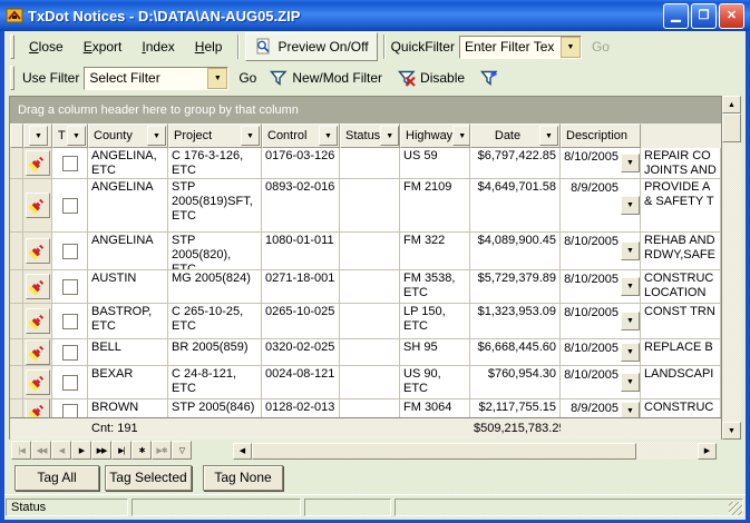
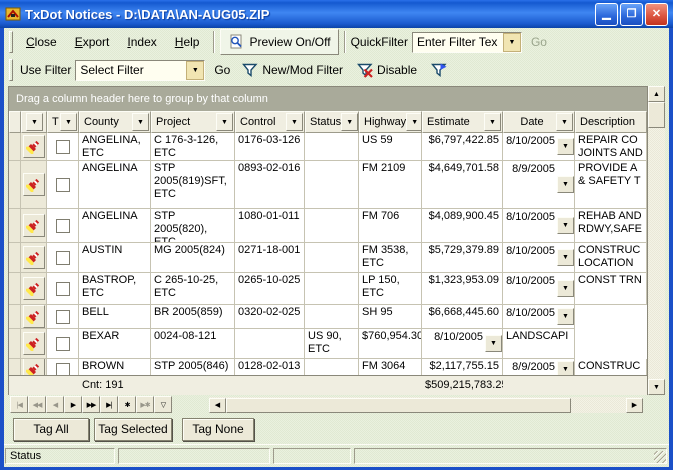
  TxDot Notices - D:\DATA\AN-AUG05.ZIP
  ▁
  ❒
  ✕
  Close
  Export
  Index
  Help
  Preview On/Off
  QuickFilter
  Enter Filter Tex
  Go
  Use Filter
  Select Filter
  Go
  New/Mod Filter
  Disable
  Drag a column header here to group by that column
  T
  County
  Project
  Control
  Status
  Highway
+ Estimate
  Date
  Description
  ANGELINA, ETC
  C 176-3-126, ETC
  0176-03-126
  US 59
  $6,797,422.85
  8/10/2005
  REPAIR CO
  JOINTS AND
  ANGELINA
  STP 2005(819)SFT, ETC
  0893-02-016
  FM 2109
  $4,649,701.58
  8/9/2005
  PROVIDE A
  & SAFETY T
  ANGELINA
  STP 2005(820), ETC
  1080-01-011
- FM 322
+ FM 706
  $4,089,900.45
  8/10/2005
  REHAB AND
  RDWY,SAFE
  AUSTIN
  MG 2005(824)
  0271-18-001
  FM 3538, ETC
  $5,729,379.89
  8/10/2005
  CONSTRUC
  LOCATION
  BASTROP, ETC
  C 265-10-25, ETC
  0265-10-025
  LP 150, ETC
  $1,323,953.09
  8/10/2005
  CONST TRN
  BELL
  BR 2005(859)
  0320-02-025
  SH 95
  $6,668,445.60
  8/10/2005
- REPLACE B
  BEXAR
- C 24-8-121, ETC
  0024-08-121
  US 90, ETC
  $760,954.30
  8/10/2005
  LANDSCAPI
  BROWN
  STP 2005(846)
  0128-02-013
  FM 3064
  $2,117,755.15
  8/9/2005
  CONSTRUC
  Cnt: 191
  $509,215,783.2
  |◀
  ◀◀
  ◀
  ▶
  ▶▶
  ▶|
  ✱
  ▶✱
  ▽
  Tag All
  Tag Selected
  Tag None
  Status
